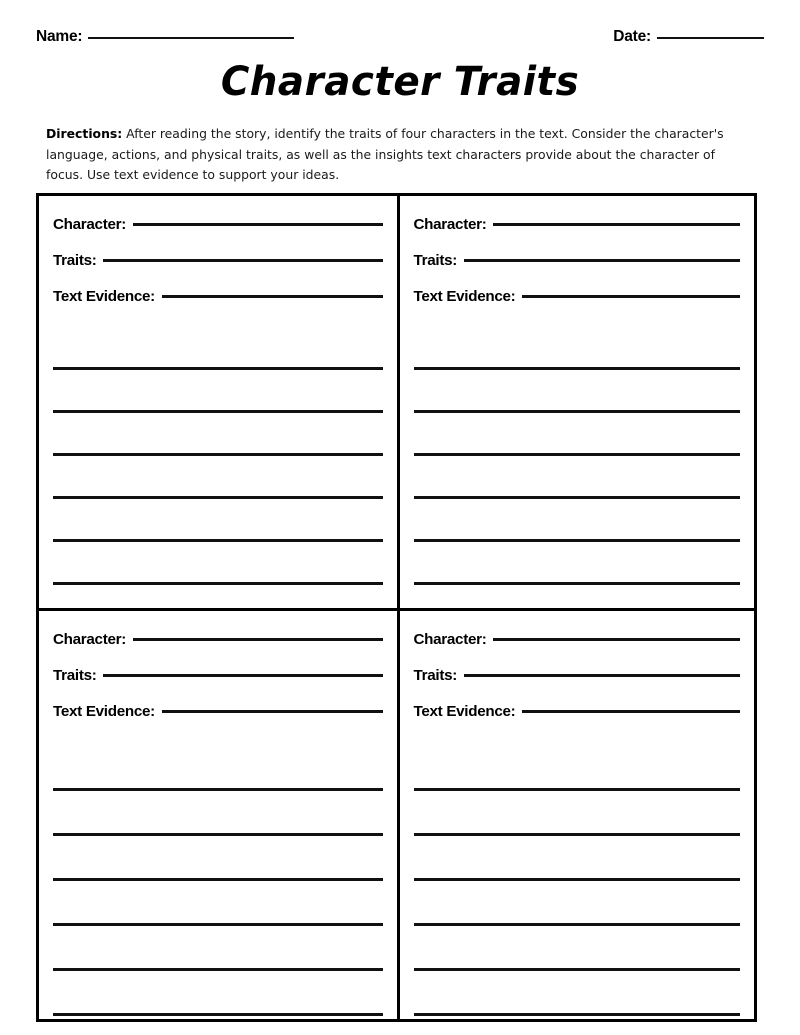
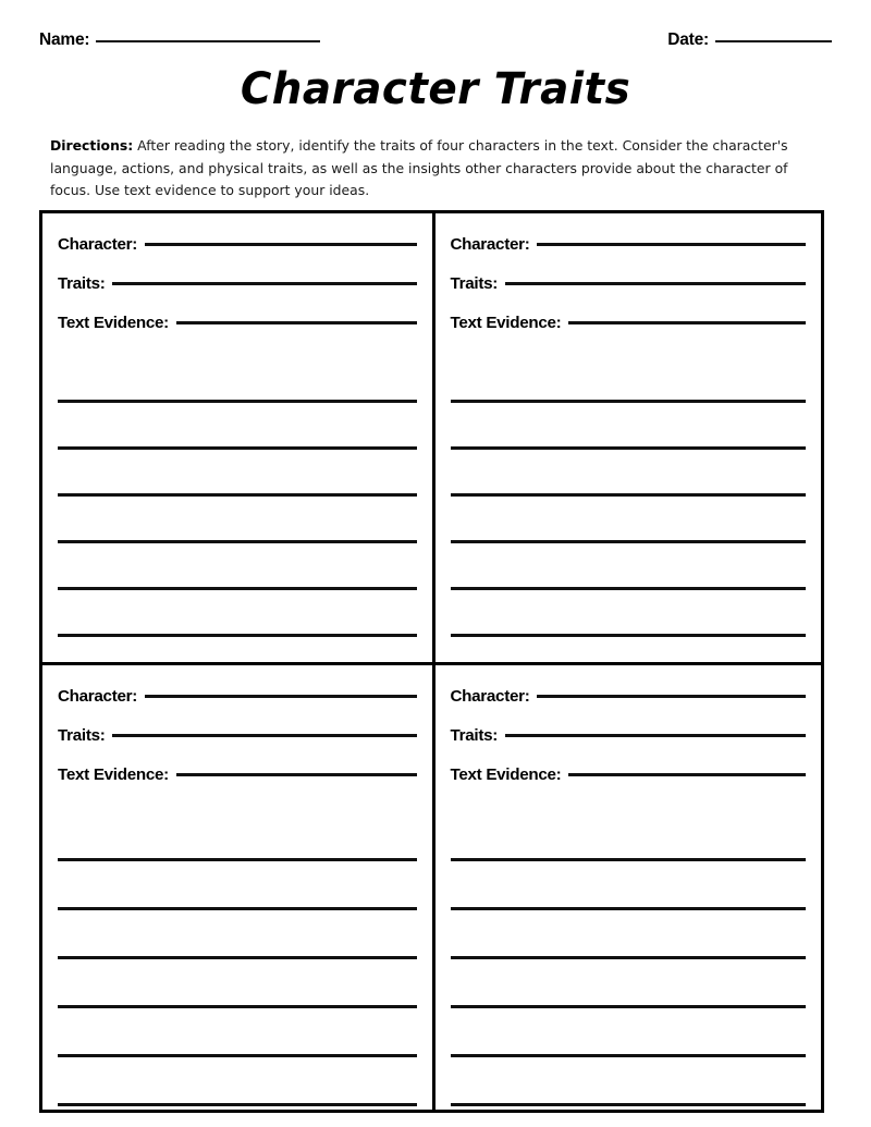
  Name:
  Date:
  Character Traits
- Directions: After reading the story, identify the traits of four characters in the text. Consider the character's language, actions, and physical traits, as well as the insights text characters provide about the character of focus. Use text evidence to support your ideas.
+ Directions: After reading the story, identify the traits of four characters in the text. Consider the character's language, actions, and physical traits, as well as the insights other characters provide about the character of focus. Use text evidence to support your ideas.
  Character:
  Traits:
  Text Evidence:
  Character:
  Traits:
  Text Evidence:
  Character:
  Traits:
  Text Evidence:
  Character:
  Traits:
  Text Evidence:
